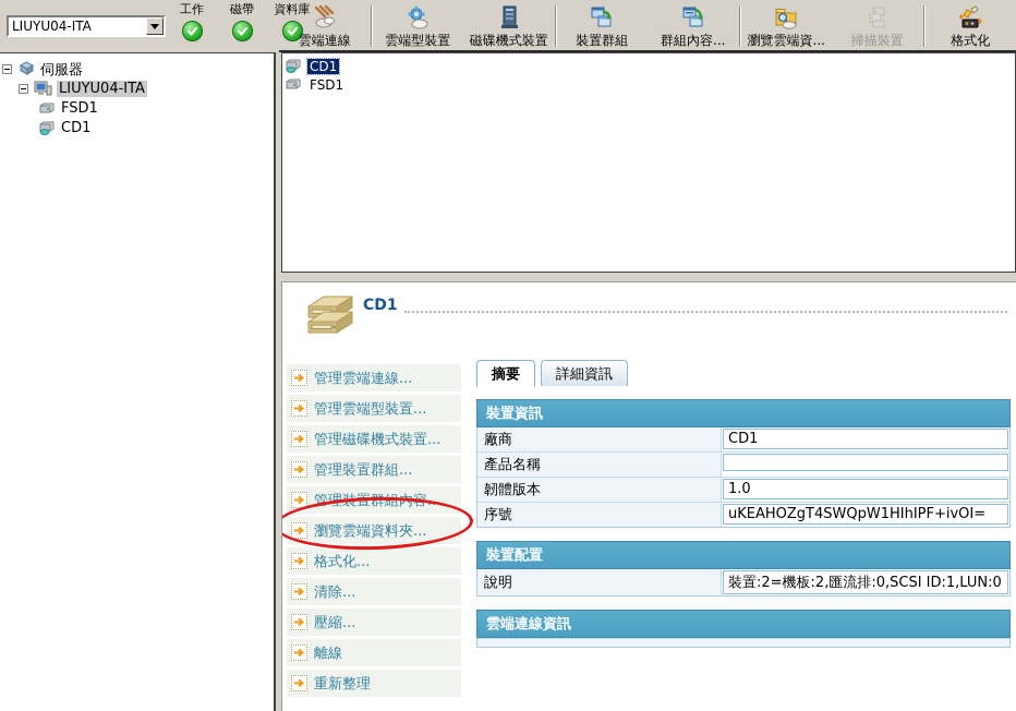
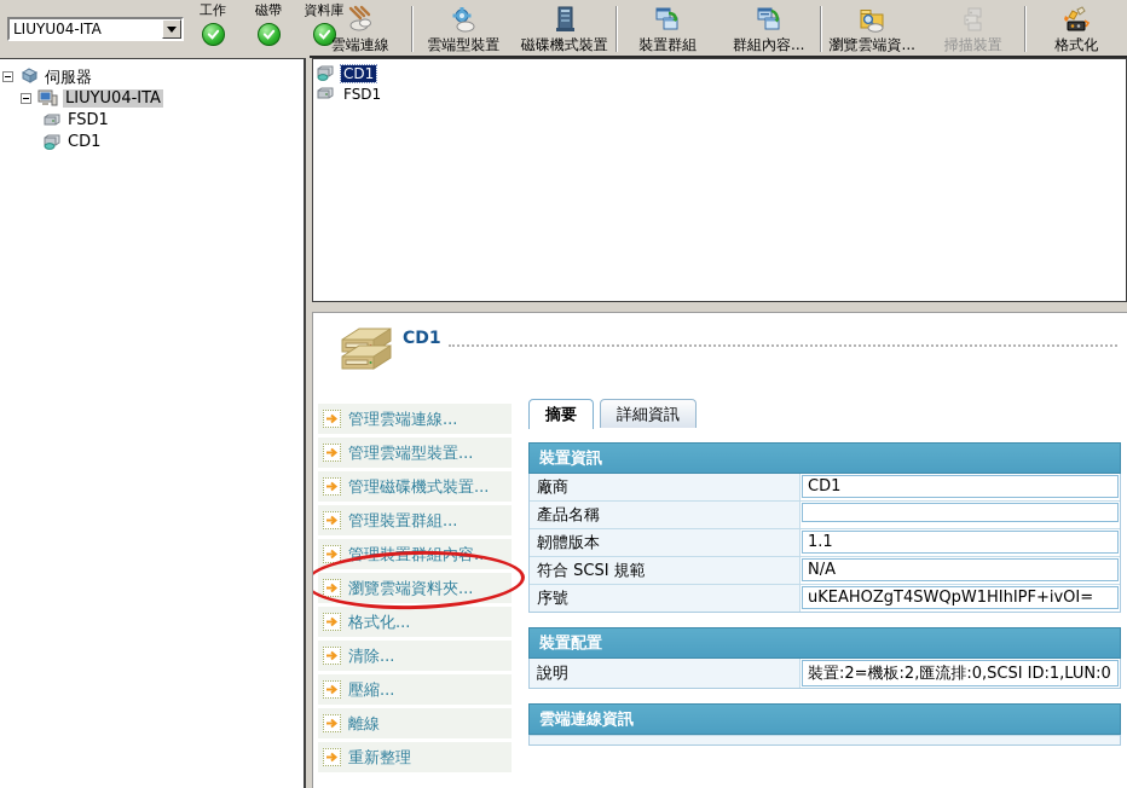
  LIUYU04-ITA
  工作
  磁帶
  資料庫
  雲端連線
  雲端型裝置
  磁碟機式裝置
  裝置群組
  群組內容...
  瀏覽雲端資...
  掃描裝置
  格式化
  伺服器
  LIUYU04-ITA
  FSD1
  CD1
  CD1
  FSD1
  CD1
  管理雲端連線...
  管理雲端型裝置...
  管理磁碟機式裝置...
  管理裝置群組...
  管理裝置群組內容...
  瀏覽雲端資料夾...
  格式化...
  清除...
  壓縮...
  離線
  重新整理
  摘要
  詳細資訊
  裝置資訊
  廠商
  CD1
  產品名稱
  韌體版本
- 1.0
+ 1.1
+ 符合 SCSI 規範
+ N/A
  序號
  uKEAHOZgT4SWQpW1HIhIPF+ivOI=
  裝置配置
  說明
  裝置:2=機板:2,匯流排:0,SCSI ID:1,LUN:0
  雲端連線資訊
